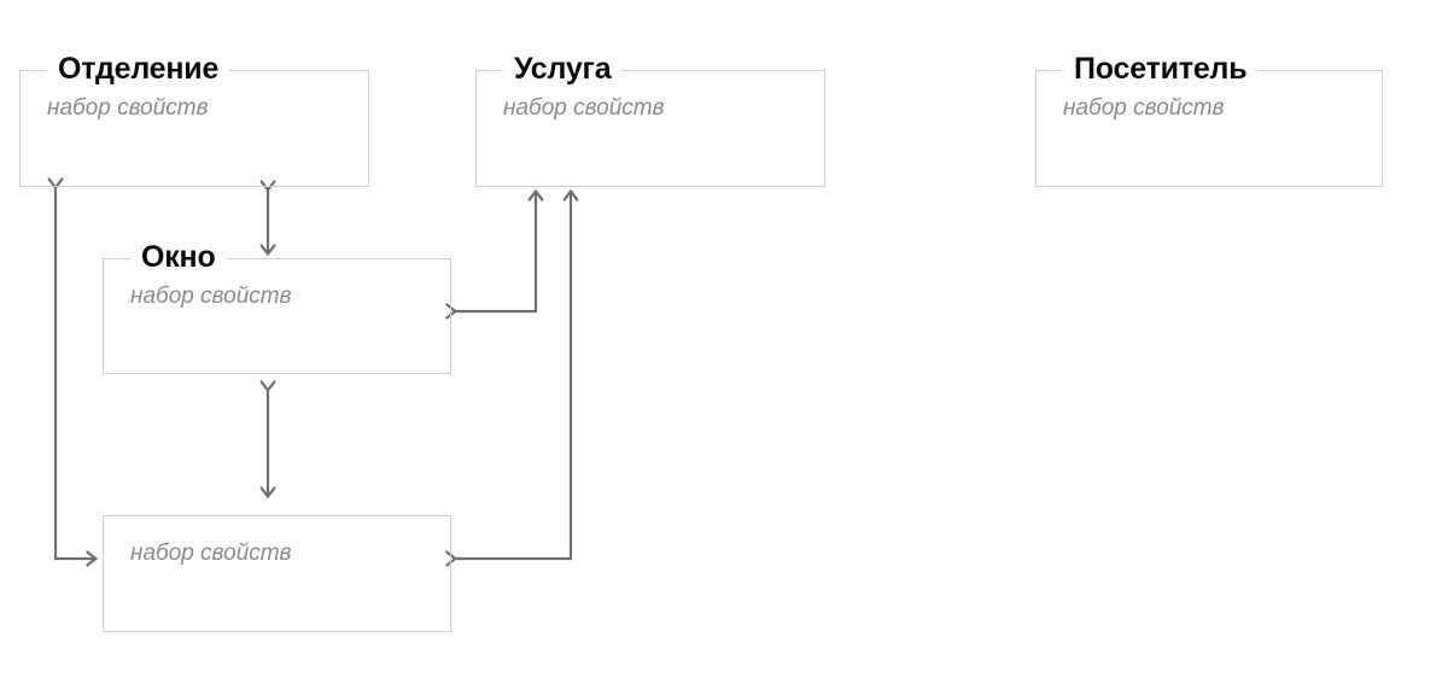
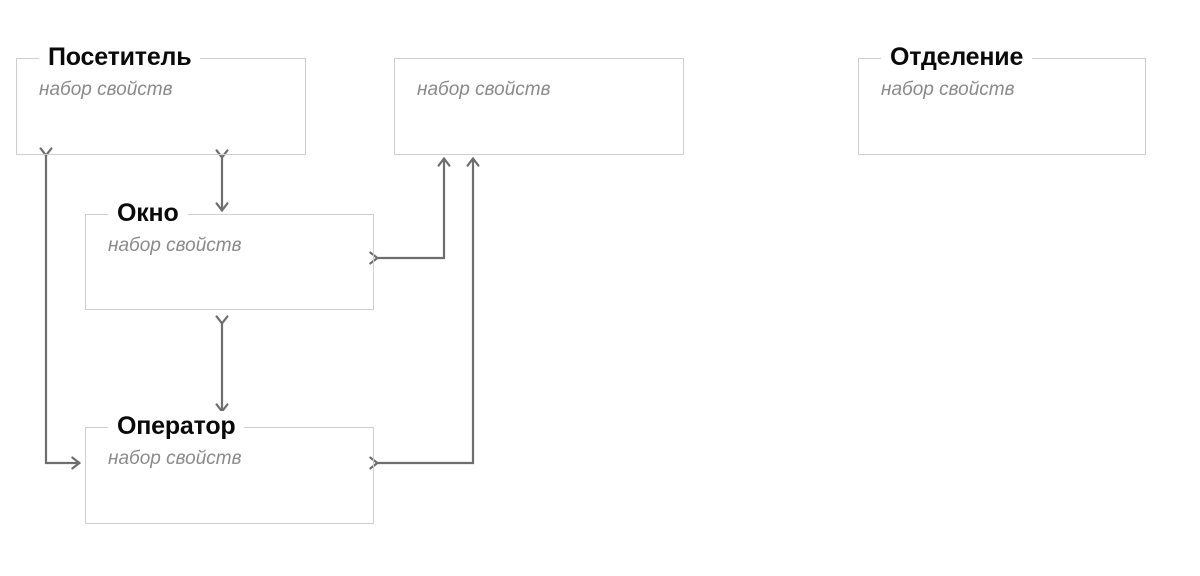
- Отделение
+ Посетитель
  набор свойств
- Услуга
  набор свойств
- Посетитель
+ Отделение
  набор свойств
  Окно
  набор свойств
+ Оператор
  набор свойств
